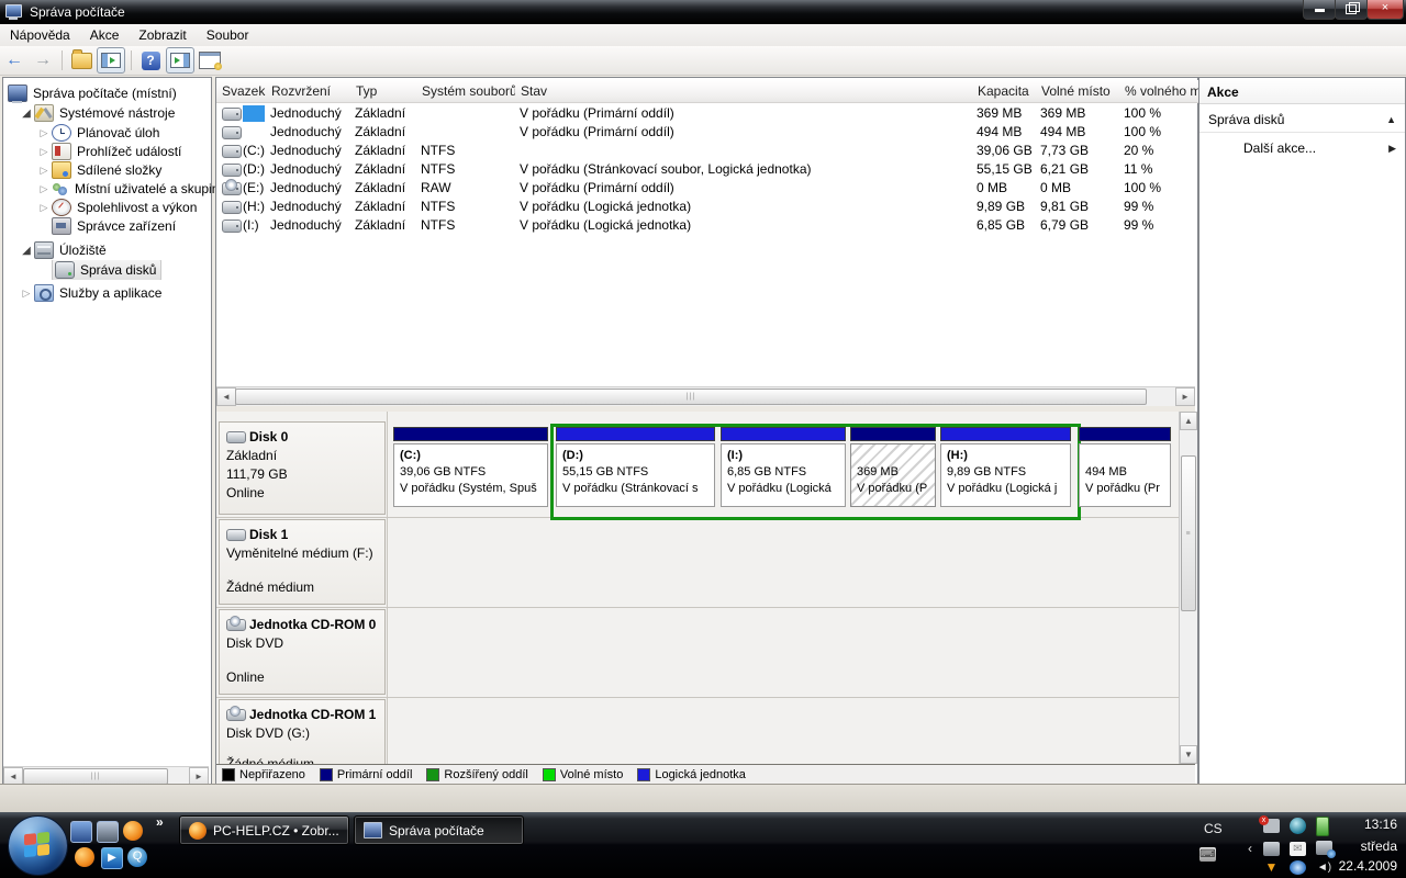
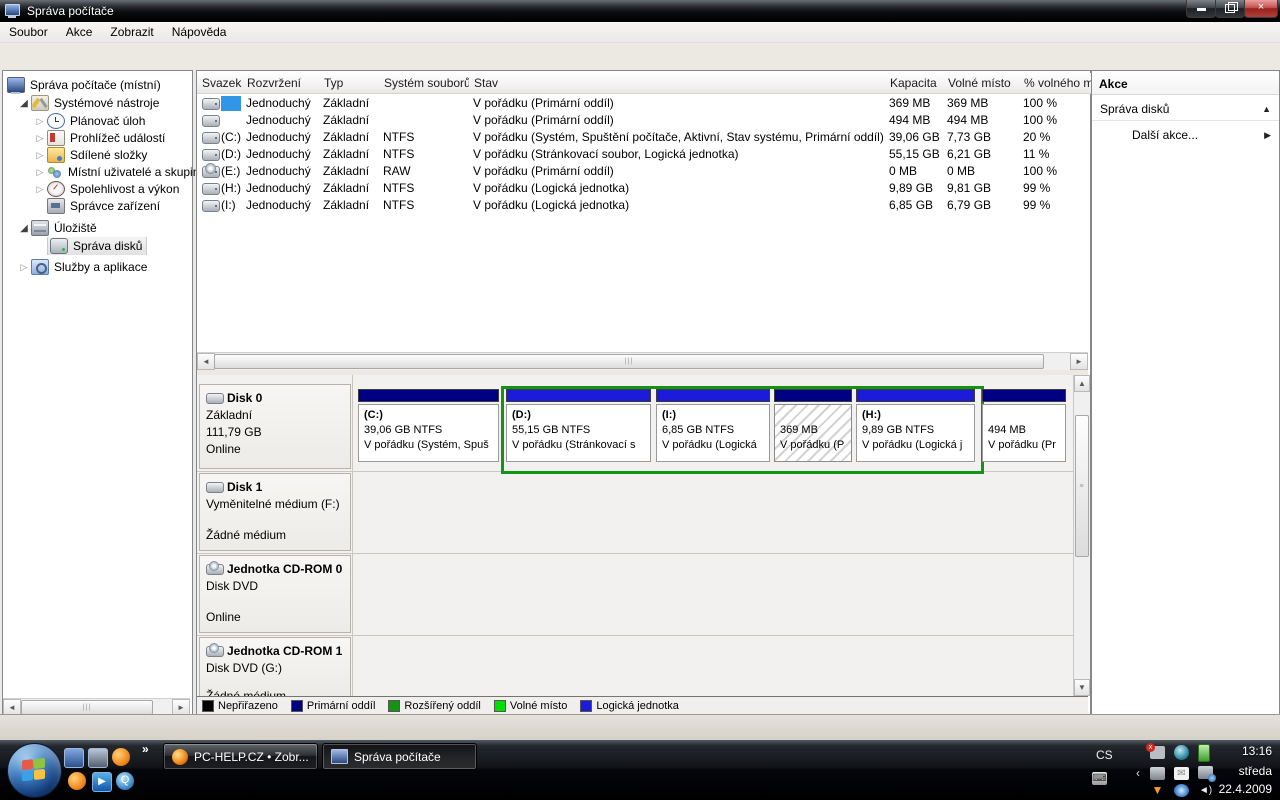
  Správa počítače
  ×
- Nápověda
+ Soubor
  Akce
  Zobrazit
- Soubor
+ Nápověda
- ←
- →
- ?
  Správa počítače (místní)
  ◢
  Systémové nástroje
  ▷
  Plánovač úloh
  ▷
  Prohlížeč událostí
  ▷
  Sdílené složky
  ▷
  Místní uživatelé a skupi
  ▷
  Spolehlivost a výkon
  Správce zařízení
  ◢
  Úložiště
  Správa disků
  ▷
  Služby a aplikace
  ◄
  ►
  Svazek
  Rozvržení
  Typ
  Systém souborů
  Stav
  Kapacita
  Volné místo
  % volného m
  Jednoduchý
  Základní
  V pořádku (Primární oddíl)
  369 MB
  369 MB
  100 %
  Jednoduchý
  Základní
  V pořádku (Primární oddíl)
  494 MB
  494 MB
  100 %
  (C:)
  Jednoduchý
  Základní
  NTFS
+ V pořádku (Systém, Spuštění počítače, Aktivní, Stav systému, Primární oddíl)
  39,06 GB
  7,73 GB
  20 %
  (D:)
  Jednoduchý
  Základní
  NTFS
  V pořádku (Stránkovací soubor, Logická jednotka)
  55,15 GB
  6,21 GB
  11 %
  (E:)
  Jednoduchý
  Základní
  RAW
  V pořádku (Primární oddíl)
  0 MB
  0 MB
  100 %
  (H:)
  Jednoduchý
  Základní
  NTFS
  V pořádku (Logická jednotka)
  9,89 GB
  9,81 GB
  99 %
  (I:)
  Jednoduchý
  Základní
  NTFS
  V pořádku (Logická jednotka)
  6,85 GB
  6,79 GB
  99 %
  ◄
  ►
  Disk 0
  Základní
  111,79 GB
  Online
  (C:)
  39,06 GB NTFS
  V pořádku (Systém, Spuš
  (D:)
  55,15 GB NTFS
  V pořádku (Stránkovací s
  (I:)
  6,85 GB NTFS
  V pořádku (Logická
  369 MB
  V pořádku (P
  (H:)
  9,89 GB NTFS
  V pořádku (Logická j
  494 MB
  V pořádku (Pr
  Disk 1
  Vyměnitelné médium (F:)
  Žádné médium
  Jednotka CD-ROM 0
  Disk DVD
  Online
  Jednotka CD-ROM 1
  Disk DVD (G:)
  ▲
  ▼
  Nepřiřazeno
  Primární oddíl
  Rozšířený oddíl
  Volné místo
  Logická jednotka
  Akce
  Správa disků
  ▲
  Další akce...
  ▶
  ▶
  Q
  »
  PC-HELP.CZ • Zobr...
  Správa počítače
  CS
  ⌨
  ‹
  ✉
  ▼
  ◄)
  13:16
  středa
  22.4.2009
